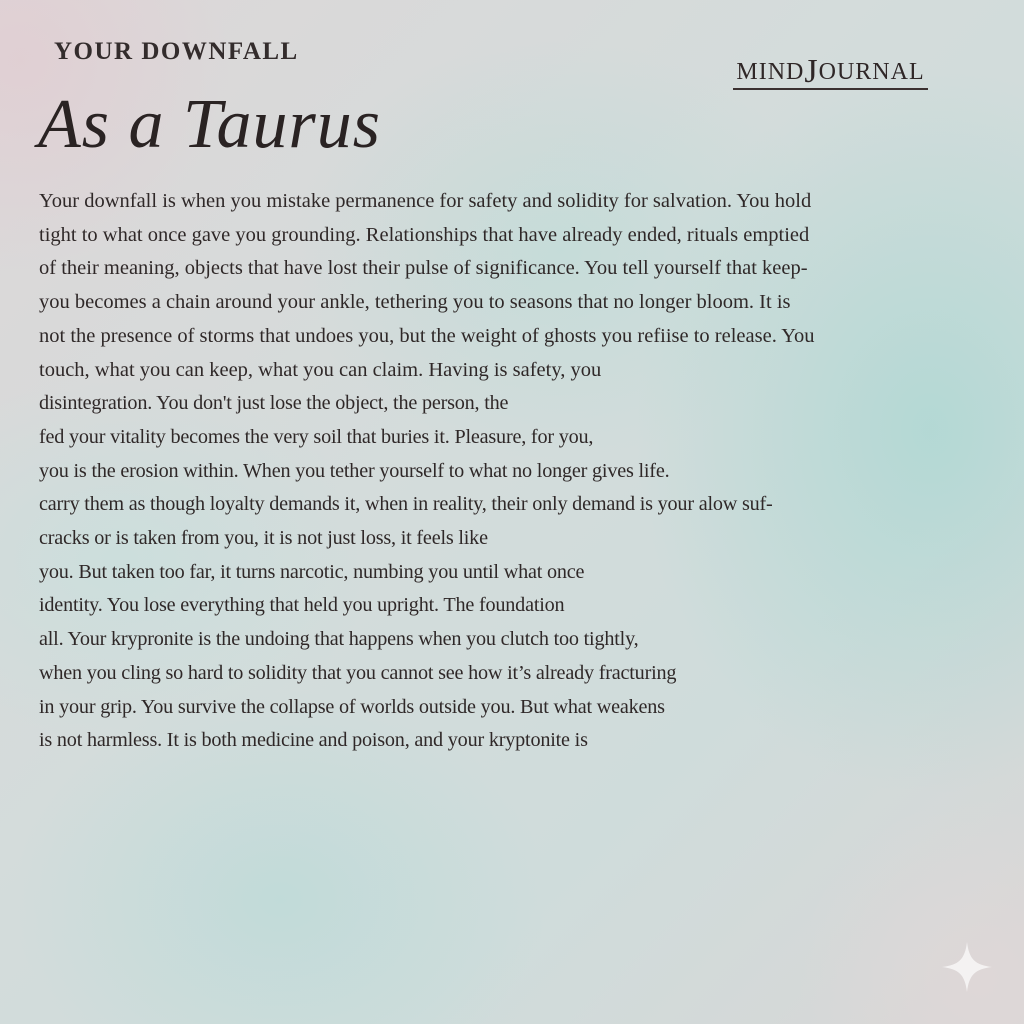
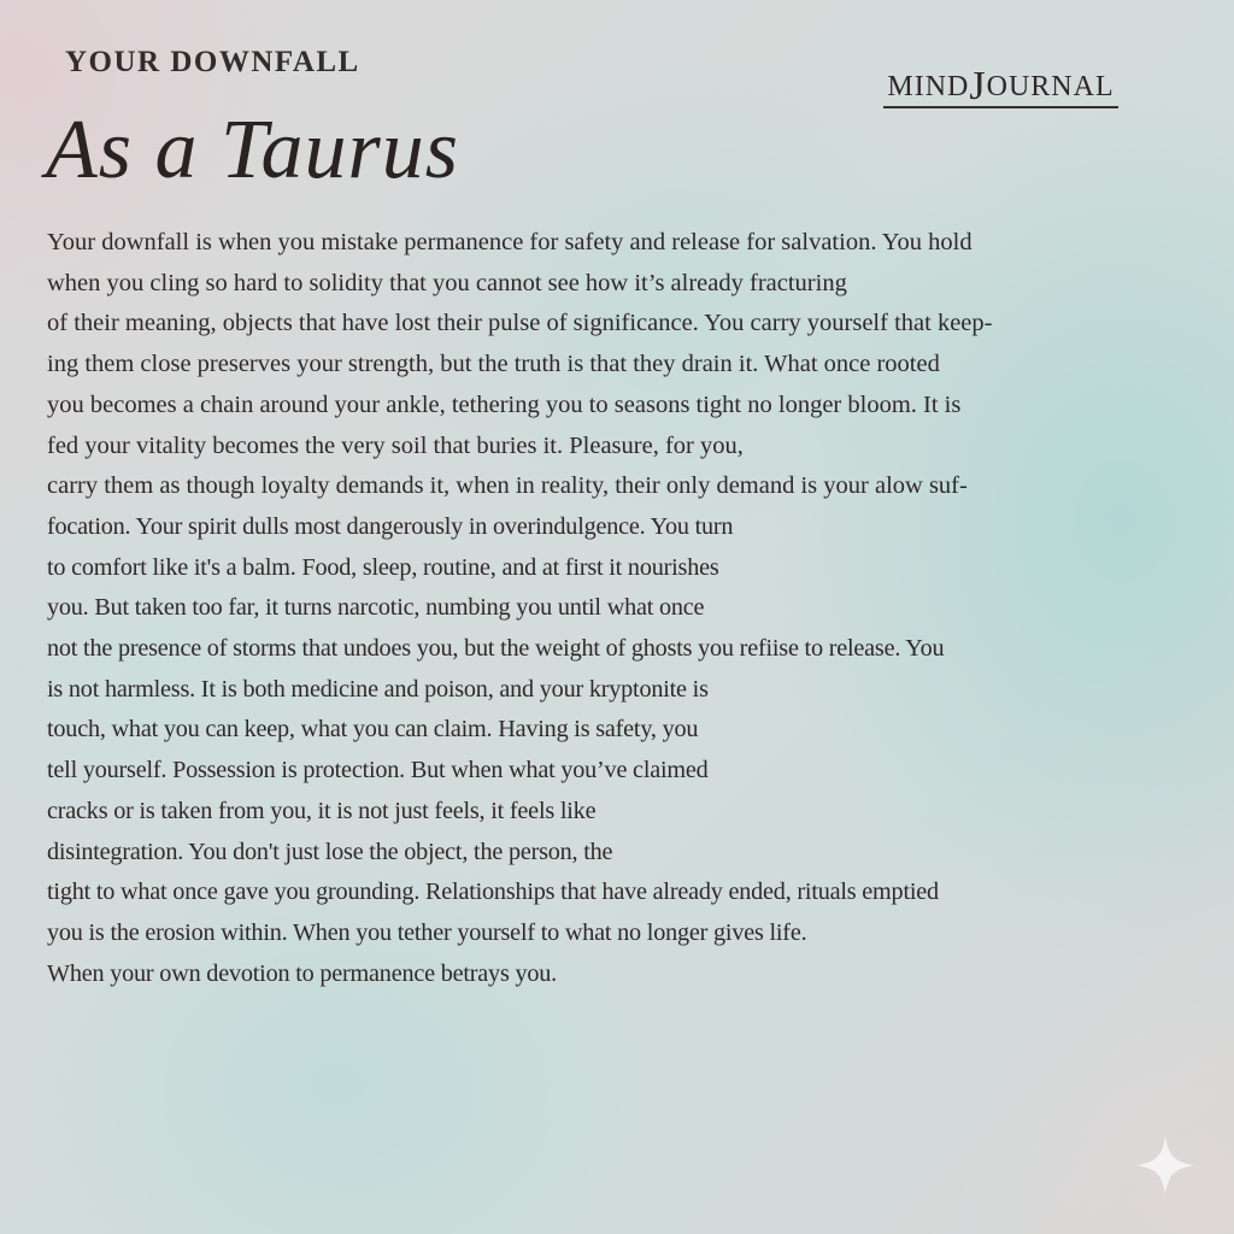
  YOUR DOWNFALL
  As a Taurus
  MINDJOURNAL
- Your downfall is when you mistake permanence for safety and solidity for salvation. You hold
+ Your downfall is when you mistake permanence for safety and release for salvation. You hold
- tight to what once gave you grounding. Relationships that have already ended, rituals emptied
+ when you cling so hard to solidity that you cannot see how it’s already fracturing
- of their meaning, objects that have lost their pulse of significance. You tell yourself that keep-
+ of their meaning, objects that have lost their pulse of significance. You carry yourself that keep-
+ ing them close preserves your strength, but the truth is that they drain it. What once rooted
- you becomes a chain around your ankle, tethering you to seasons that no longer bloom. It is
+ you becomes a chain around your ankle, tethering you to seasons tight no longer bloom. It is
- not the presence of storms that undoes you, but the weight of ghosts you refiise to release. You
+ fed your vitality becomes the very soil that buries it. Pleasure, for you,
- touch, what you can keep, what you can claim. Having is safety, you
+ carry them as though loyalty demands it, when in reality, their only demand is your alow suf-
+ focation. Your spirit dulls most dangerously in overindulgence. You turn
+ to comfort like it's a balm. Food, sleep, routine, and at first it nourishes
- disintegration. You don't just lose the object, the person, the
+ you. But taken too far, it turns narcotic, numbing you until what once
- fed your vitality becomes the very soil that buries it. Pleasure, for you,
+ not the presence of storms that undoes you, but the weight of ghosts you refiise to release. You
- you is the erosion within. When you tether yourself to what no longer gives life.
+ is not harmless. It is both medicine and poison, and your kryptonite is
- carry them as though loyalty demands it, when in reality, their only demand is your alow suf-
+ touch, what you can keep, what you can claim. Having is safety, you
+ tell yourself. Possession is protection. But when what you’ve claimed
- cracks or is taken from you, it is not just loss, it feels like
+ cracks or is taken from you, it is not just feels, it feels like
- you. But taken too far, it turns narcotic, numbing you until what once
+ disintegration. You don't just lose the object, the person, the
- identity. You lose everything that held you upright. The foundation
- all. Your krypronite is the undoing that happens when you clutch too tightly,
- when you cling so hard to solidity that you cannot see how it’s already fracturing
+ tight to what once gave you grounding. Relationships that have already ended, rituals emptied
- in your grip. You survive the collapse of worlds outside you. But what weakens
- is not harmless. It is both medicine and poison, and your kryptonite is
+ you is the erosion within. When you tether yourself to what no longer gives life.
+ When your own devotion to permanence betrays you.
